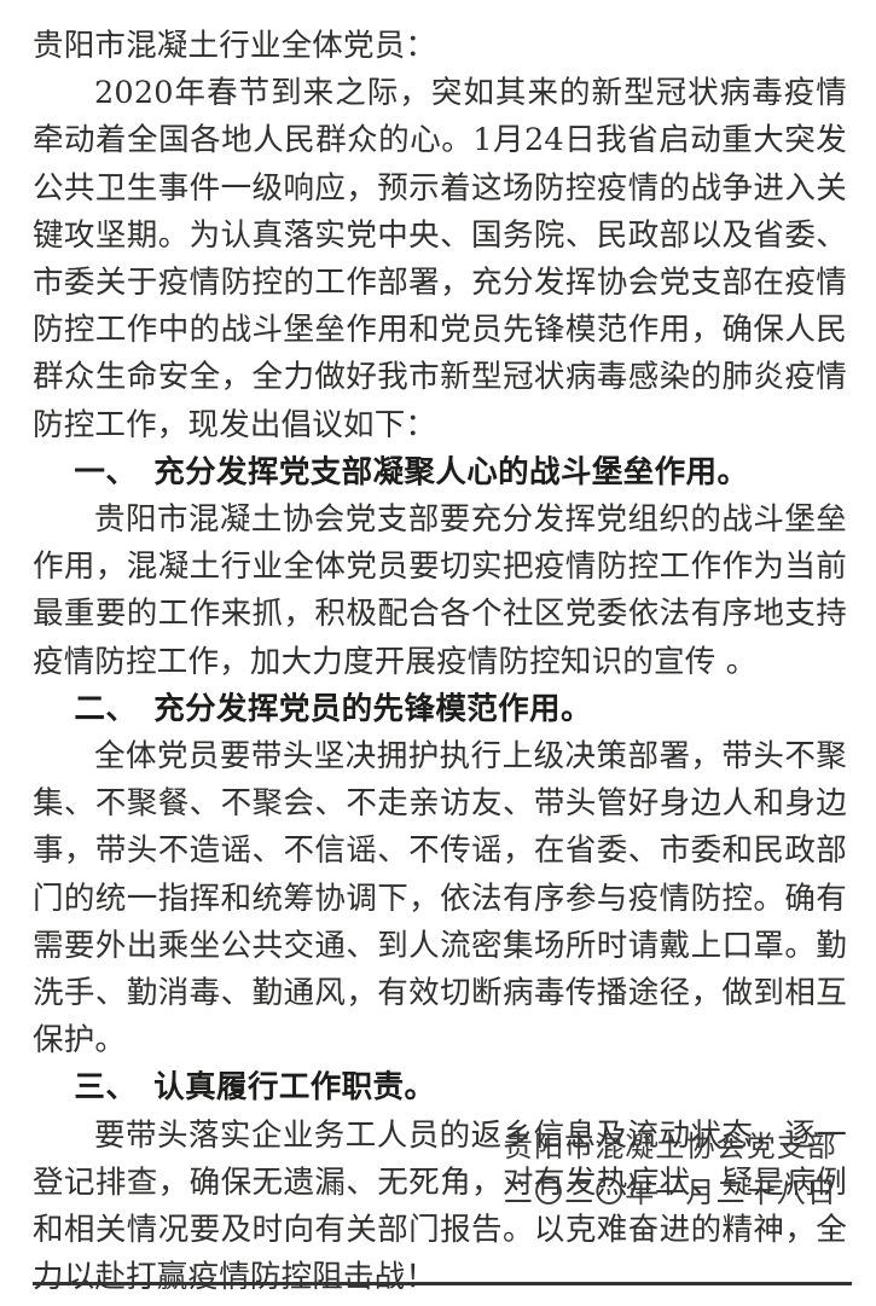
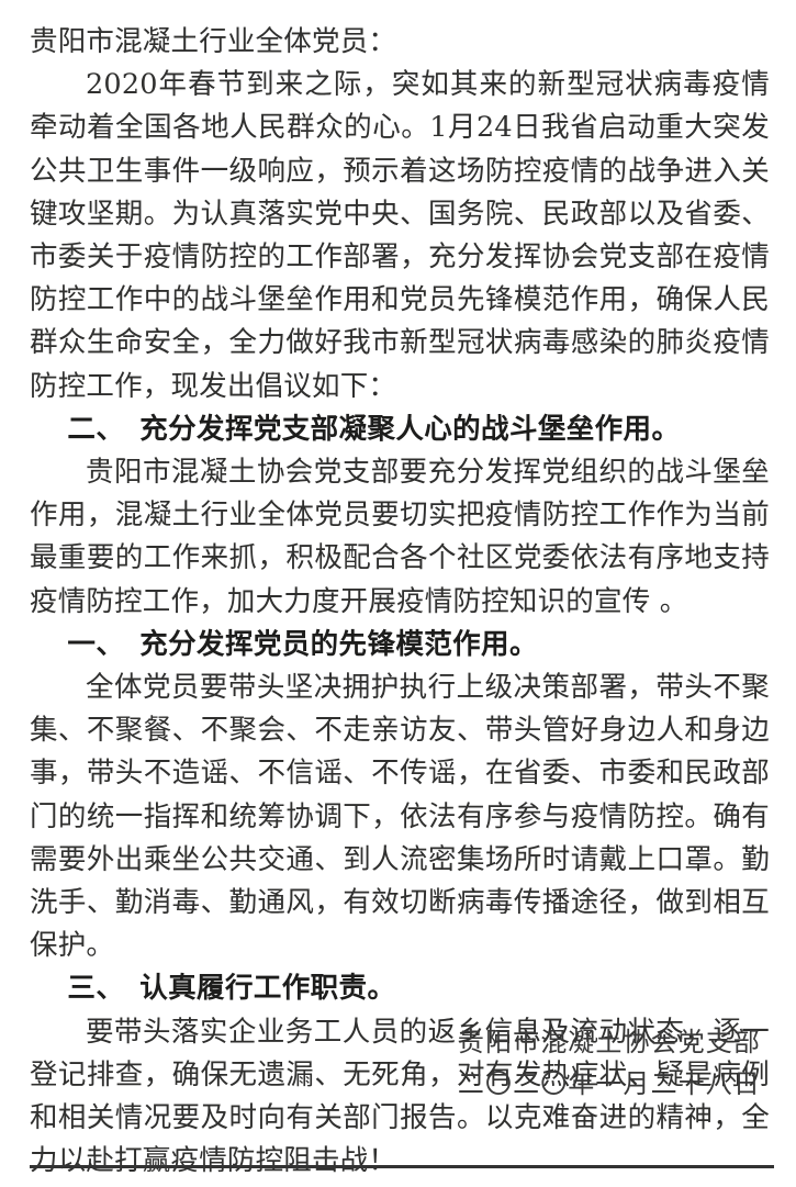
  贵阳市混凝土行业全体党员：
  2020年春节到来之际，突如其来的新型冠状病毒疫情牵动着全国各地人民群众的心。1月24日我省启动重大突发公共卫生事件一级响应，预示着这场防控疫情的战争进入关键攻坚期。为认真落实党中央、国务院、民政部以及省委、市委关于疫情防控的工作部署，充分发挥协会党支部在疫情防控工作中的战斗堡垒作用和党员先锋模范作用，确保人民群众生命安全，全力做好我市新型冠状病毒感染的肺炎疫情防控工作，现发出倡议如下：
- 一、 充分发挥党支部凝聚人心的战斗堡垒作用。
+ 二、 充分发挥党支部凝聚人心的战斗堡垒作用。
  贵阳市混凝土协会党支部要充分发挥党组织的战斗堡垒作用，混凝土行业全体党员要切实把疫情防控工作作为当前最重要的工作来抓，积极配合各个社区党委依法有序地支持疫情防控工作，加大力度开展疫情防控知识的宣传 。
- 二、 充分发挥党员的先锋模范作用。
+ 一、 充分发挥党员的先锋模范作用。
  全体党员要带头坚决拥护执行上级决策部署，带头不聚集、不聚餐、不聚会、不走亲访友、带头管好身边人和身边事，带头不造谣、不信谣、不传谣，在省委、市委和民政部门的统一指挥和统筹协调下，依法有序参与疫情防控。确有需要外出乘坐公共交通、到人流密集场所时请戴上口罩。勤洗手、勤消毒、勤通风，有效切断病毒传播途径，做到相互保护。
  三、 认真履行工作职责。
  要带头落实企业务工人员的返乡信息及流动状态，逐一登记排查，确保无遗漏、无死角，对有发热症状、疑是病例和相关情况要及时向有关部门报告。以克难奋进的精神，全力以赴打赢疫情防控阻击战！
  贵阳市混凝土协会党支部
  二〇二〇年一月二十八日
